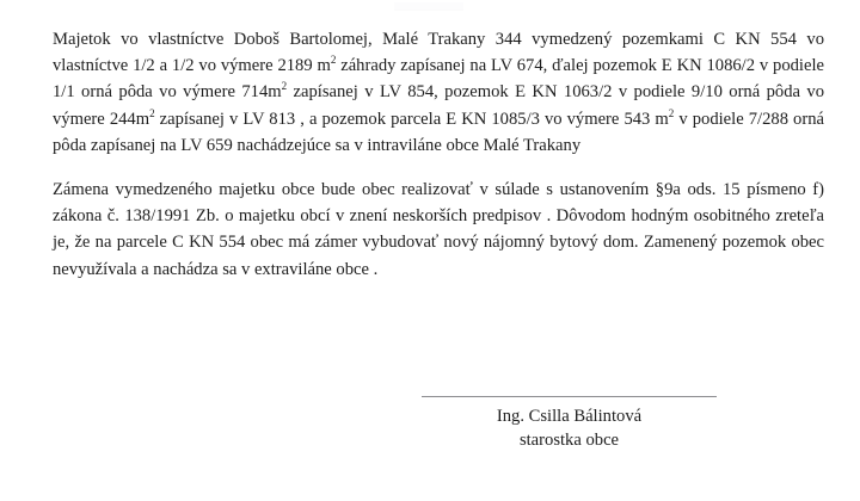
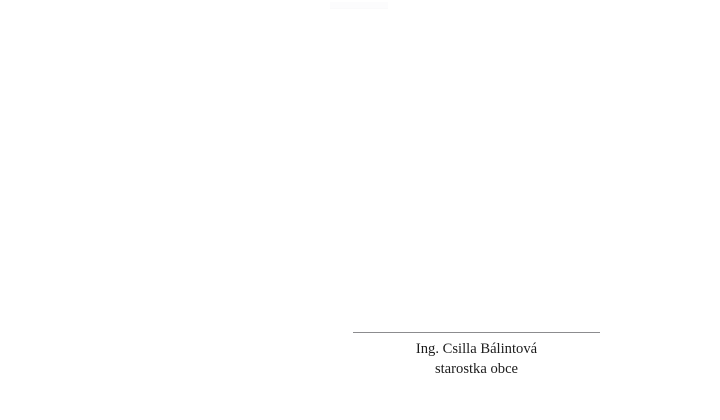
- Majetok vo vlastníctve Doboš Bartolomej, Malé Trakany 344 vymedzený pozemkami C KN 554 vo vlastníctve 1/2 a 1/2 vo výmere 2189 m2 záhrady zapísanej na LV 674, ďalej pozemok E KN 1086/2 v podiele 1/1 orná pôda vo výmere 714m2 zapísanej v LV 854, pozemok E KN 1063/2 v podiele 9/10 orná pôda vo výmere 244m2 zapísanej v LV 813 , a pozemok parcela E KN 1085/3 vo výmere 543 m2 v podiele 7/288 orná pôda zapísanej na LV 659 nachádzejúce sa v intraviláne obce Malé Trakany
- Zámena vymedzeného majetku obce bude obec realizovať v súlade s ustanovením §9a ods. 15 písmeno f) zákona č. 138/1991 Zb. o majetku obcí v znení neskorších predpisov . Dôvodom hodným osobitného zreteľa je, že na parcele C KN 554 obec má zámer vybudovať nový nájomný bytový dom. Zamenený pozemok obec nevyužívala a nachádza sa v extraviláne obce .
  Ing. Csilla Bálintová
  starostka obce
